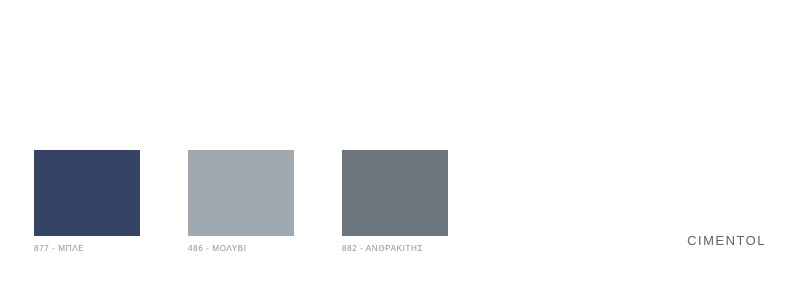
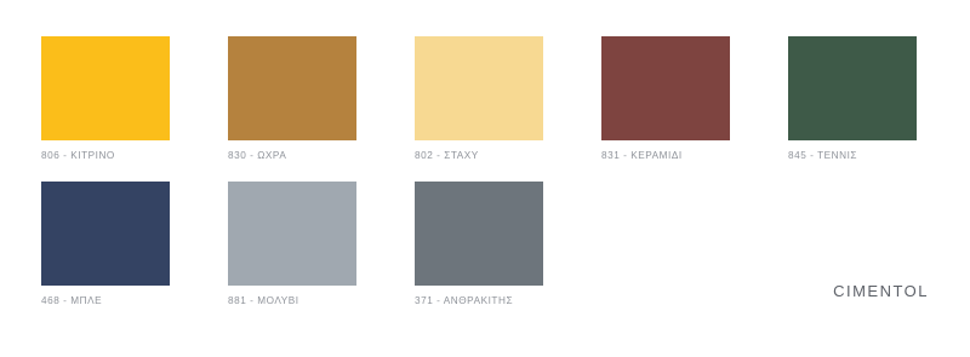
+ 806 - ΚΙΤΡΙΝΟ
+ 830 - ΩΧΡΑ
+ 802 - ΣΤΑΧΥ
+ 831 - ΚΕΡΑΜΙΔΙ
+ 845 - ΤΕΝΝΙΣ
- 877 - ΜΠΛΕ
+ 468 - ΜΠΛΕ
- 486 - ΜΟΛΥΒΙ
+ 881 - ΜΟΛΥΒΙ
- 882 - ΑΝΘΡΑΚΙΤΗΣ
+ 371 - ΑΝΘΡΑΚΙΤΗΣ
  CIMENTOL
